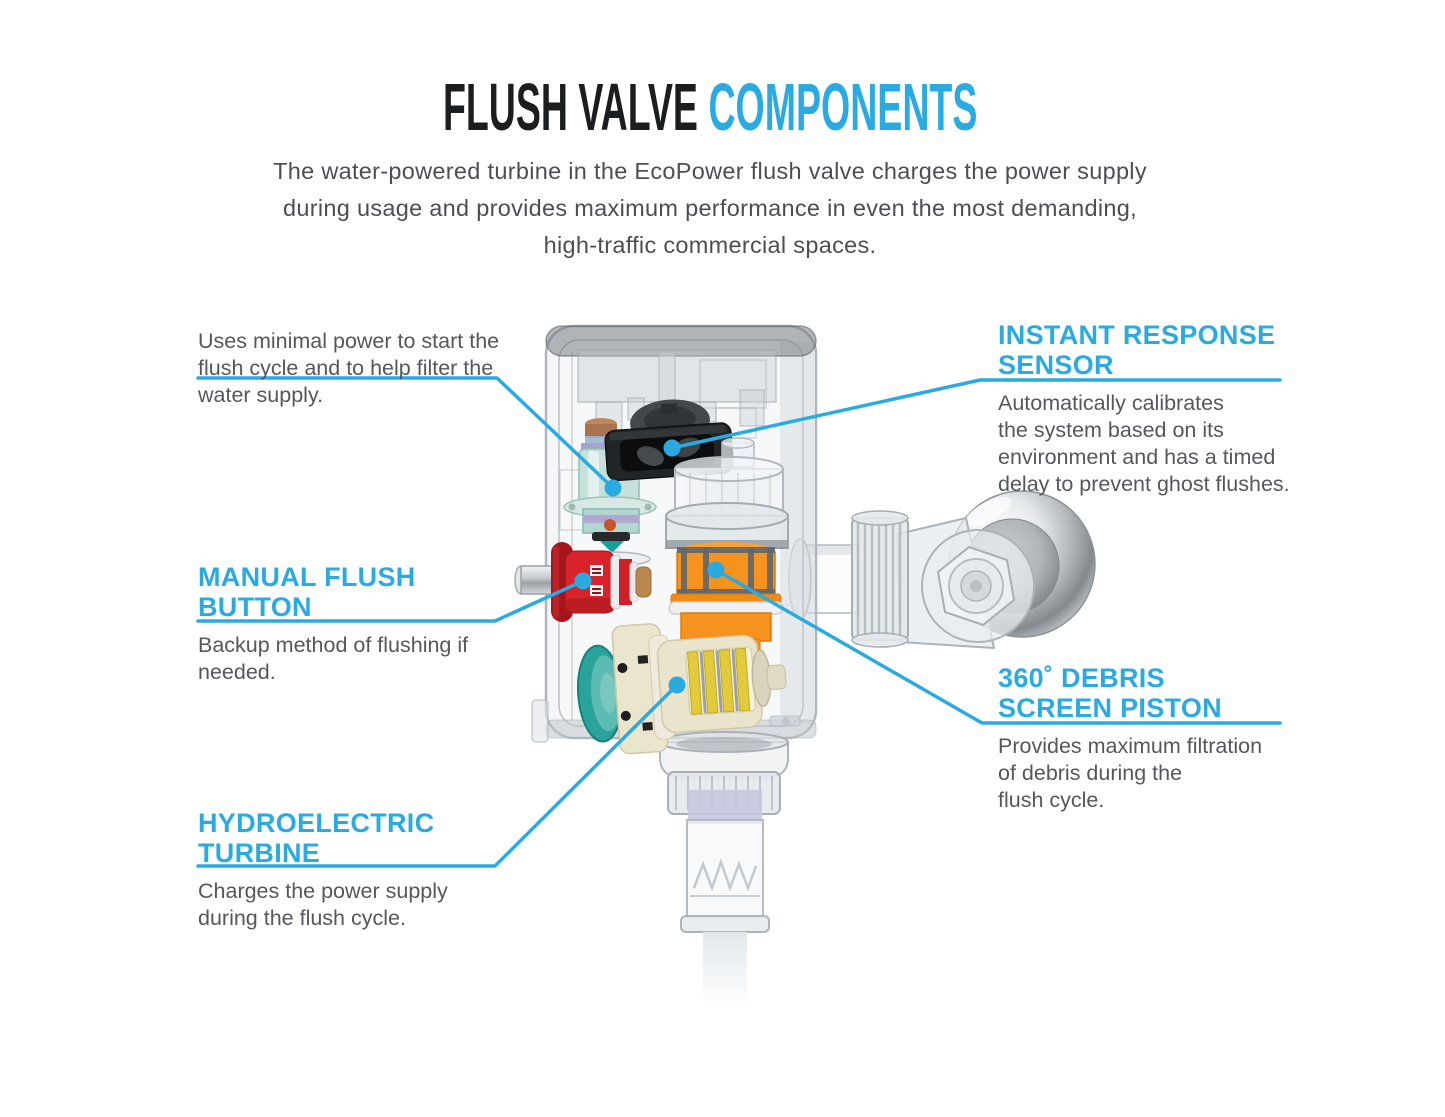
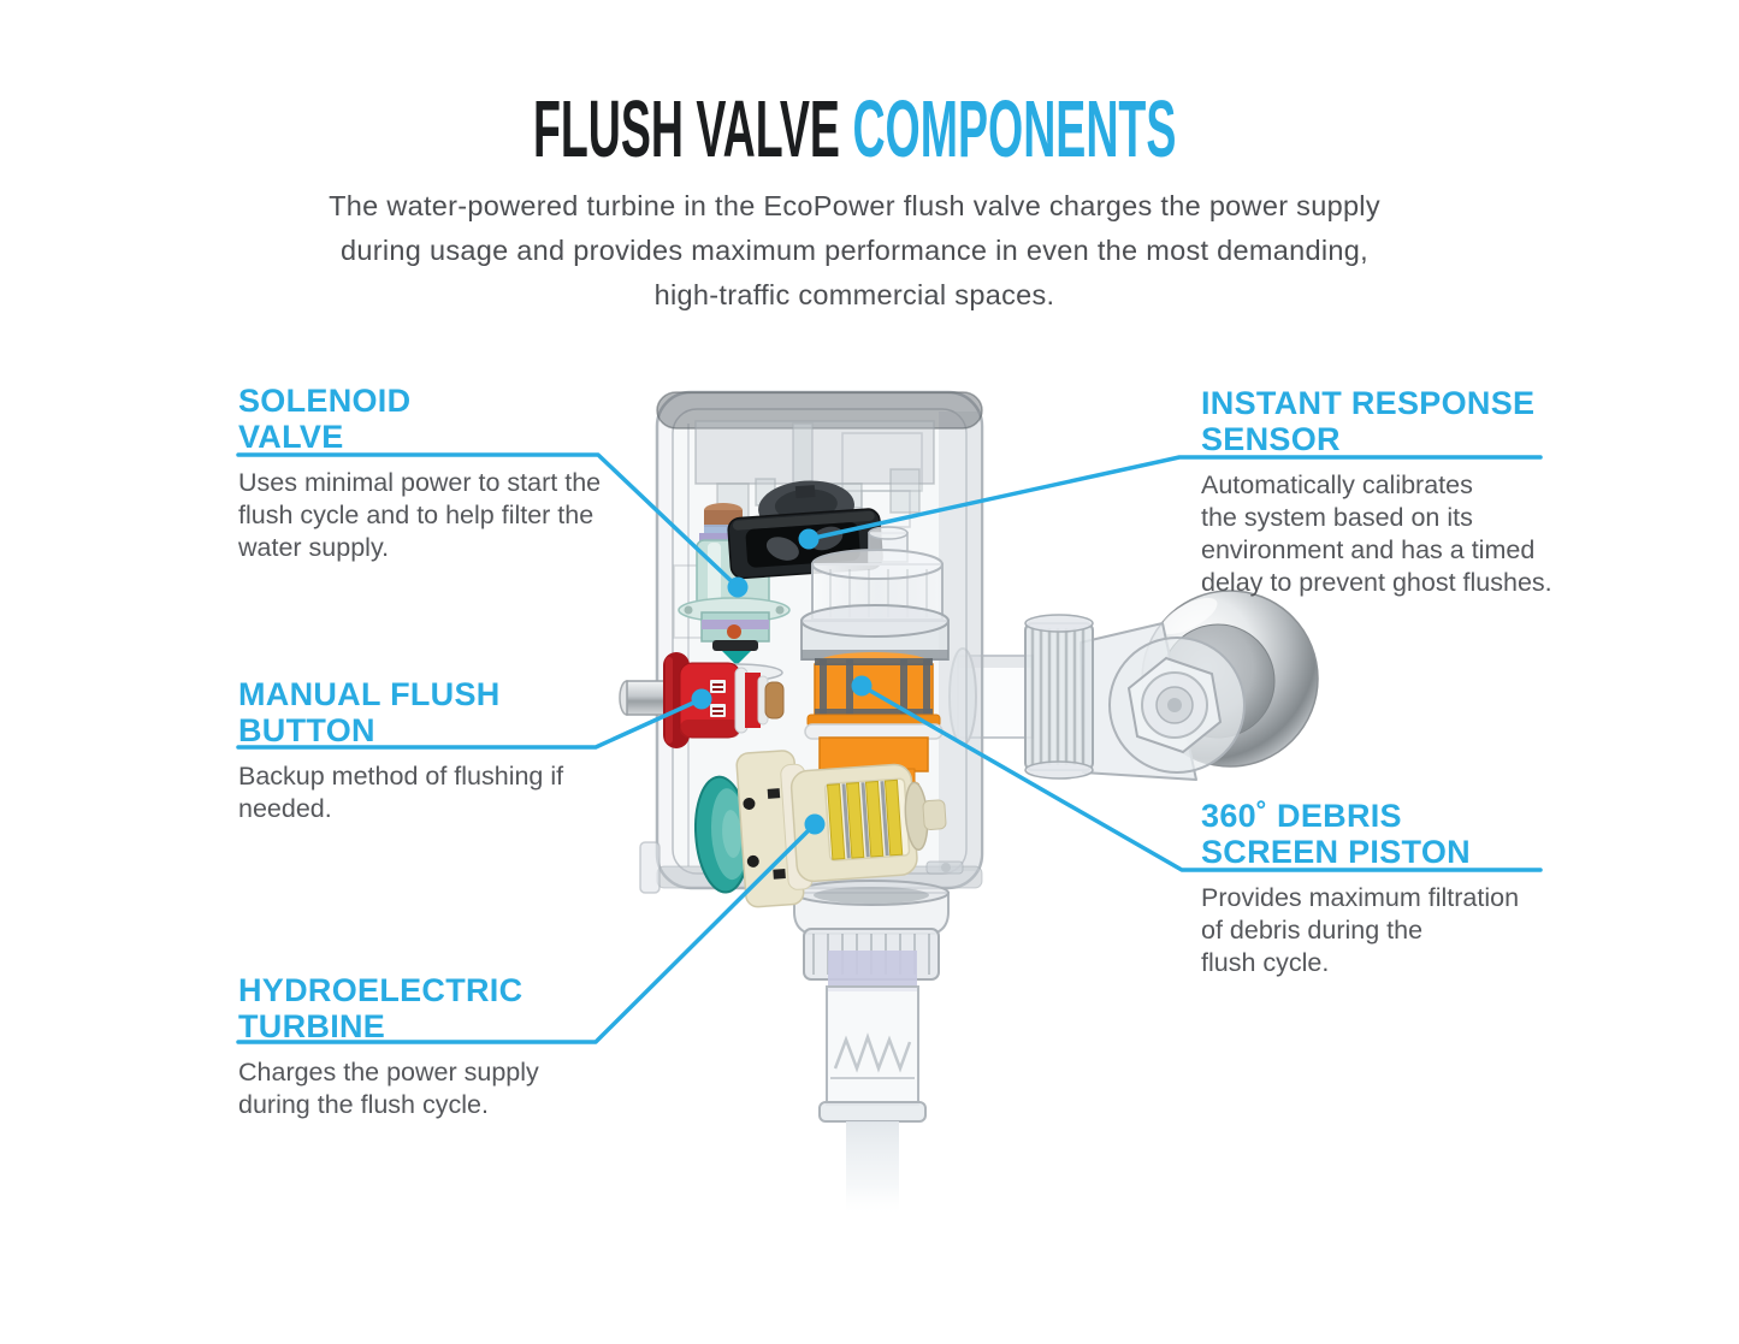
  FLUSH VALVE COMPONENTS
  The water-powered turbine in the EcoPower flush valve charges the power supply
  during usage and provides maximum performance in even the most demanding,
  high-traffic commercial spaces.
+ SOLENOID
+ VALVE
  Uses minimal power to start the
  flush cycle and to help filter the
  water supply.
  INSTANT RESPONSE
  SENSOR
  Automatically calibrates
  the system based on its
  environment and has a timed
  delay to prevent ghost flushes.
  MANUAL FLUSH
  BUTTON
  Backup method of flushing if
  needed.
  360˚ DEBRIS
  SCREEN PISTON
  Provides maximum filtration
  of debris during the
  flush cycle.
  HYDROELECTRIC
  TURBINE
  Charges the power supply
  during the flush cycle.
